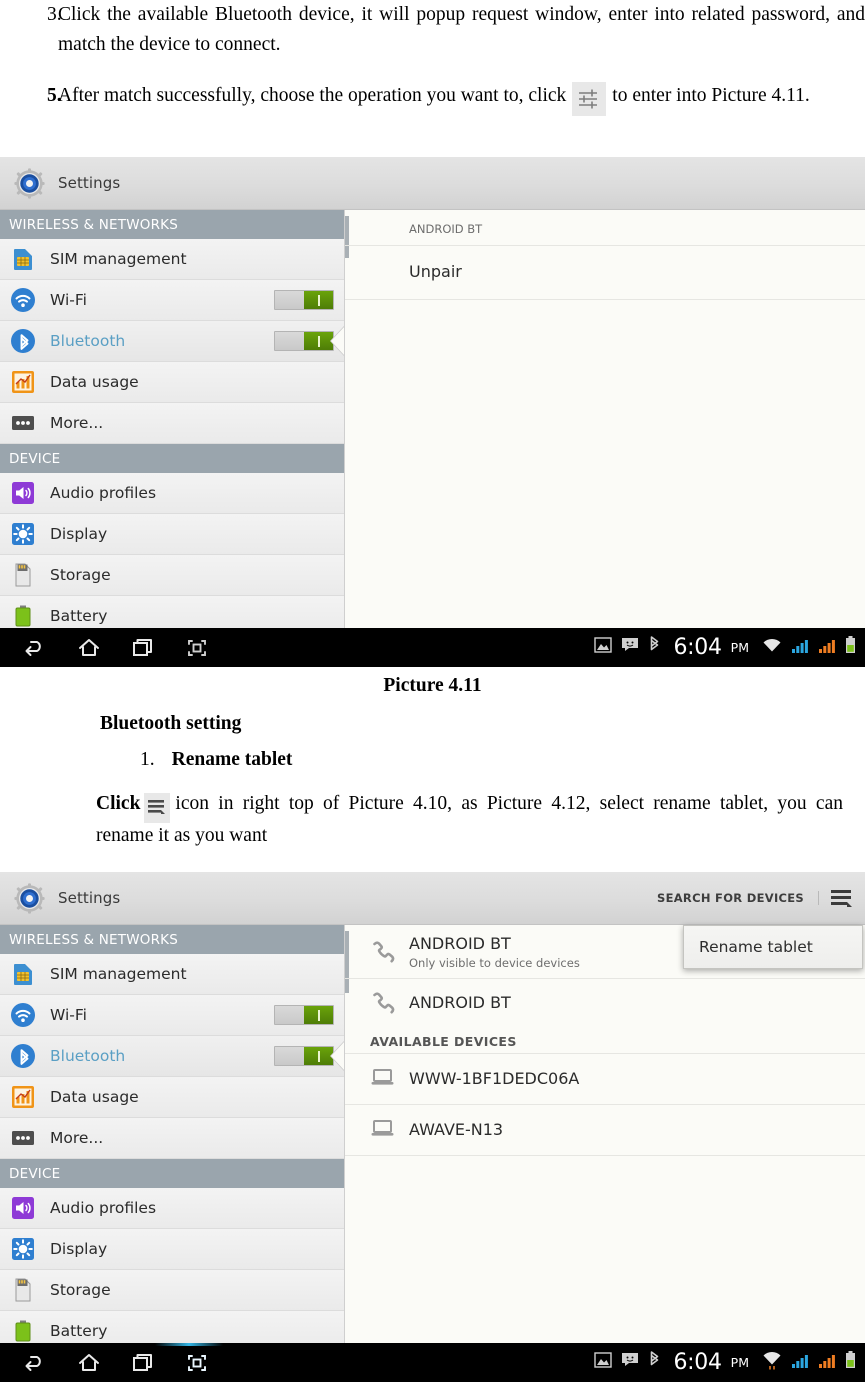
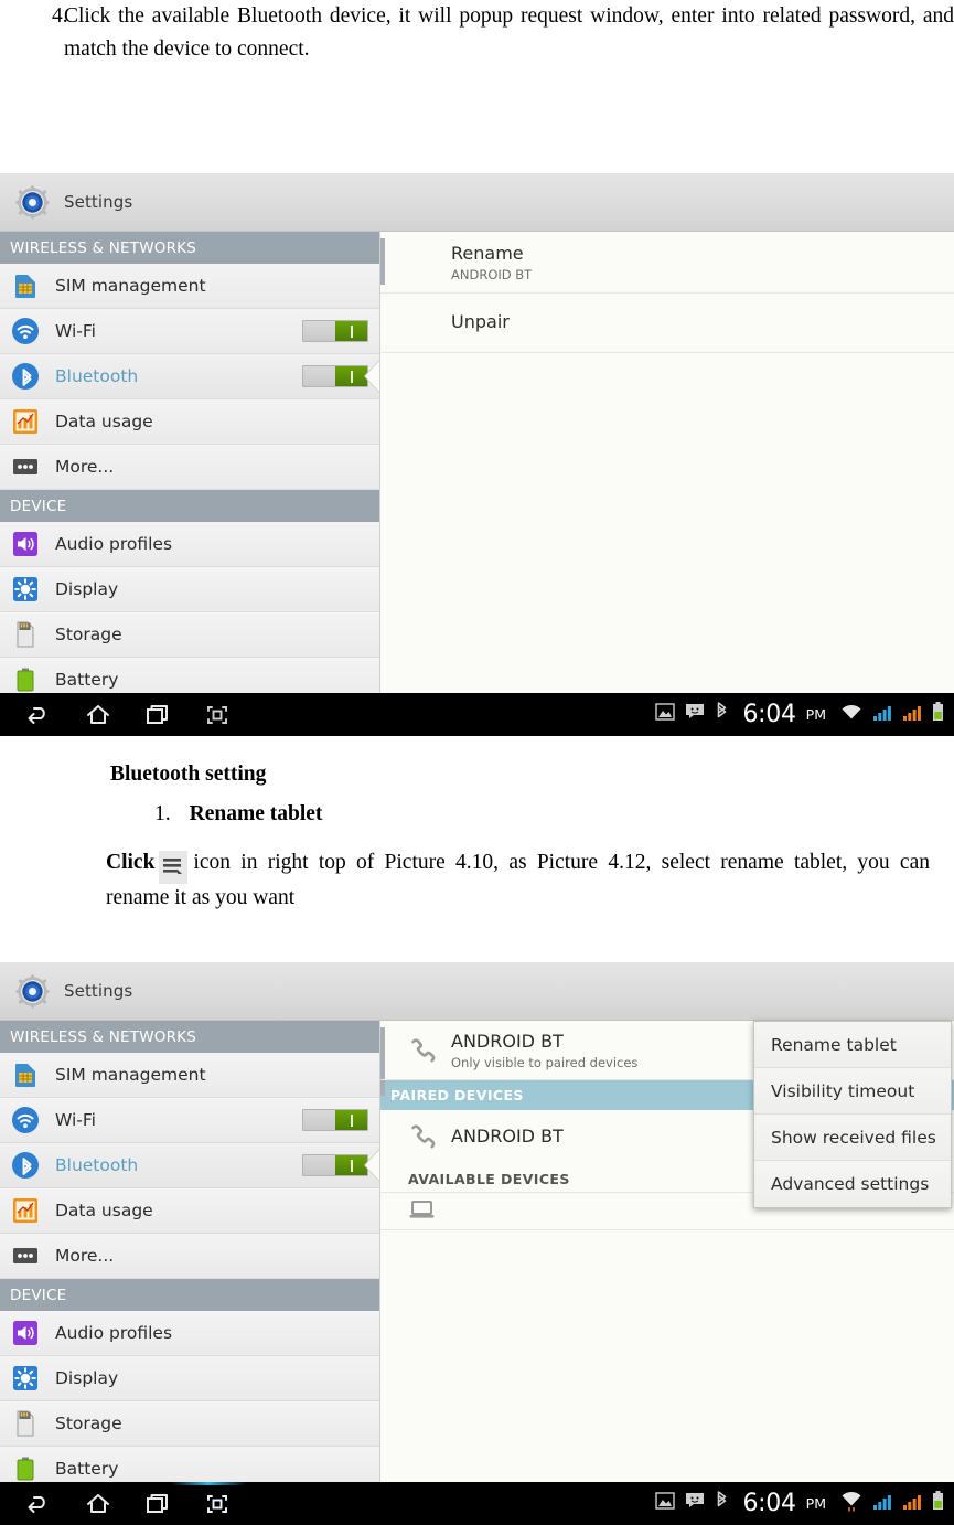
- 3.
+ 4.
  Click the available Bluetooth device, it will popup request window, enter into related password, and match the device to connect.
- 5.
- After match successfully, choose the operation you want to, click to enter into Picture 4.11.
  Settings
  WIRELESS & NETWORKS
  SIM management
  Wi-Fi
  Bluetooth
  Data usage
  More...
  DEVICE
  Audio profiles
  Display
  Storage
  Battery
+ Rename
  ANDROID BT
  Unpair
  6:04
  PM
- Picture 4.11
  Bluetooth setting
  1.
  Rename tablet
  Click icon in right top of Picture 4.10, as Picture 4.12, select rename tablet, you can rename it as you want
  Settings
- SEARCH FOR DEVICES
  WIRELESS & NETWORKS
  SIM management
  Wi-Fi
  Bluetooth
  Data usage
  More...
  DEVICE
  Audio profiles
  Display
  Storage
  Battery
  ANDROID BT
- Only visible to device devices
+ Only visible to paired devices
+ PAIRED DEVICES
  ANDROID BT
  AVAILABLE DEVICES
- WWW-1BF1DEDC06A
- AWAVE-N13
  Rename tablet
+ Visibility timeout
+ Show received files
+ Advanced settings
  6:04
  PM
